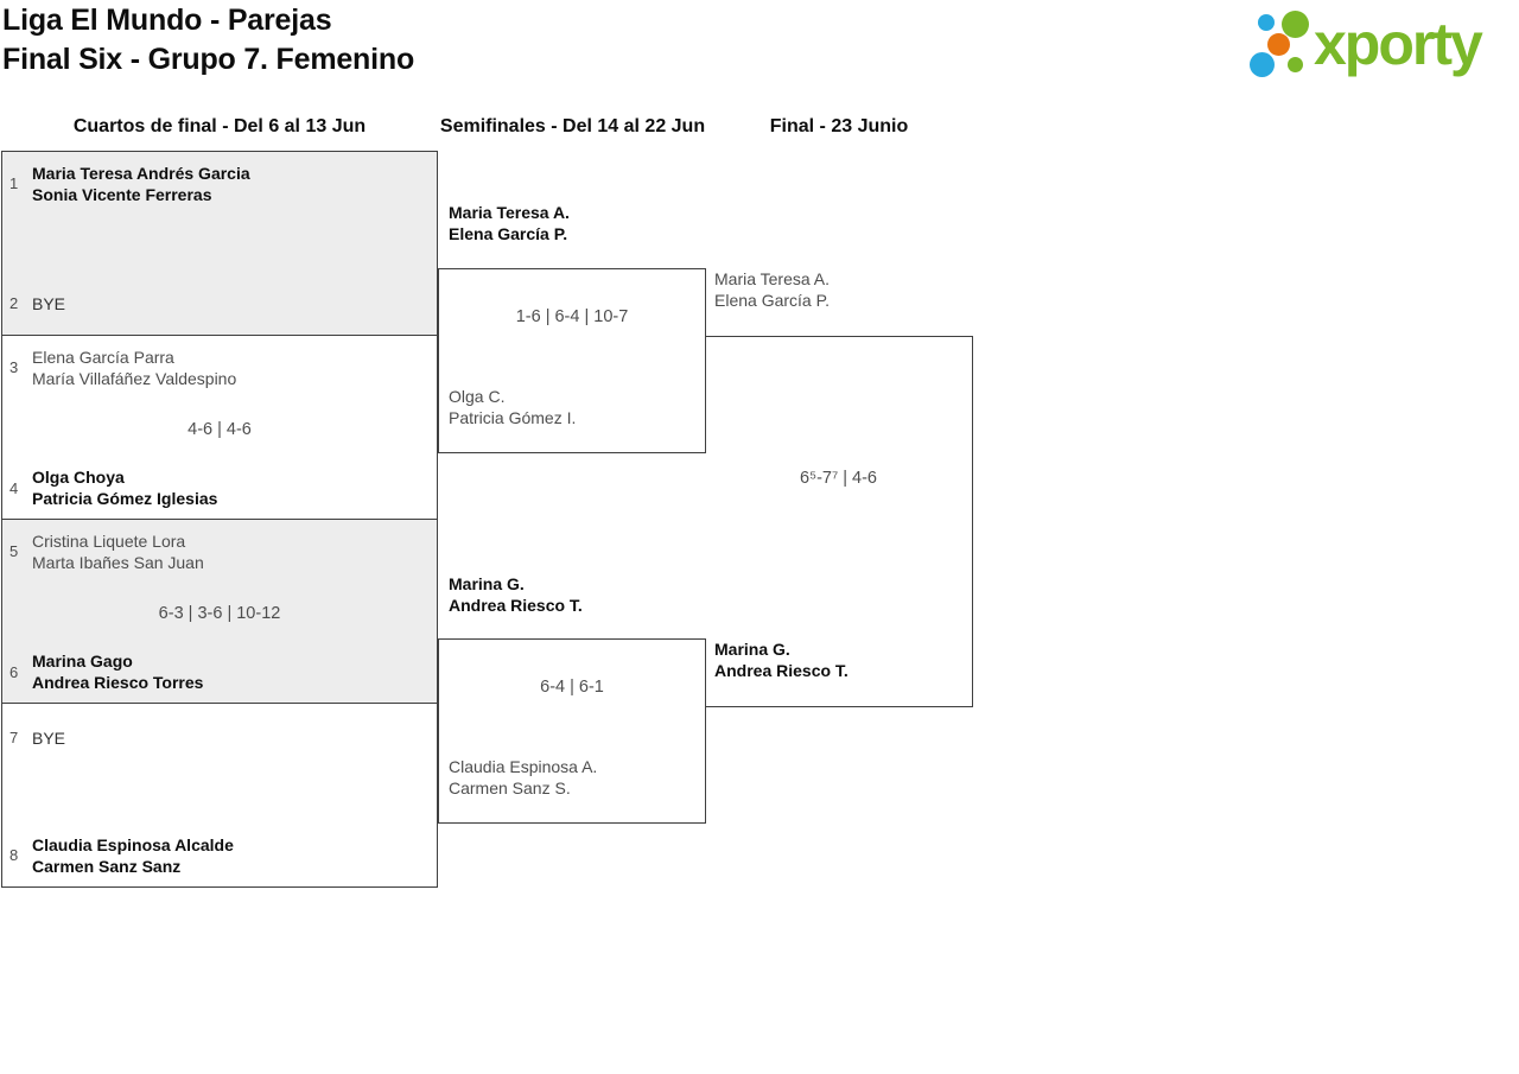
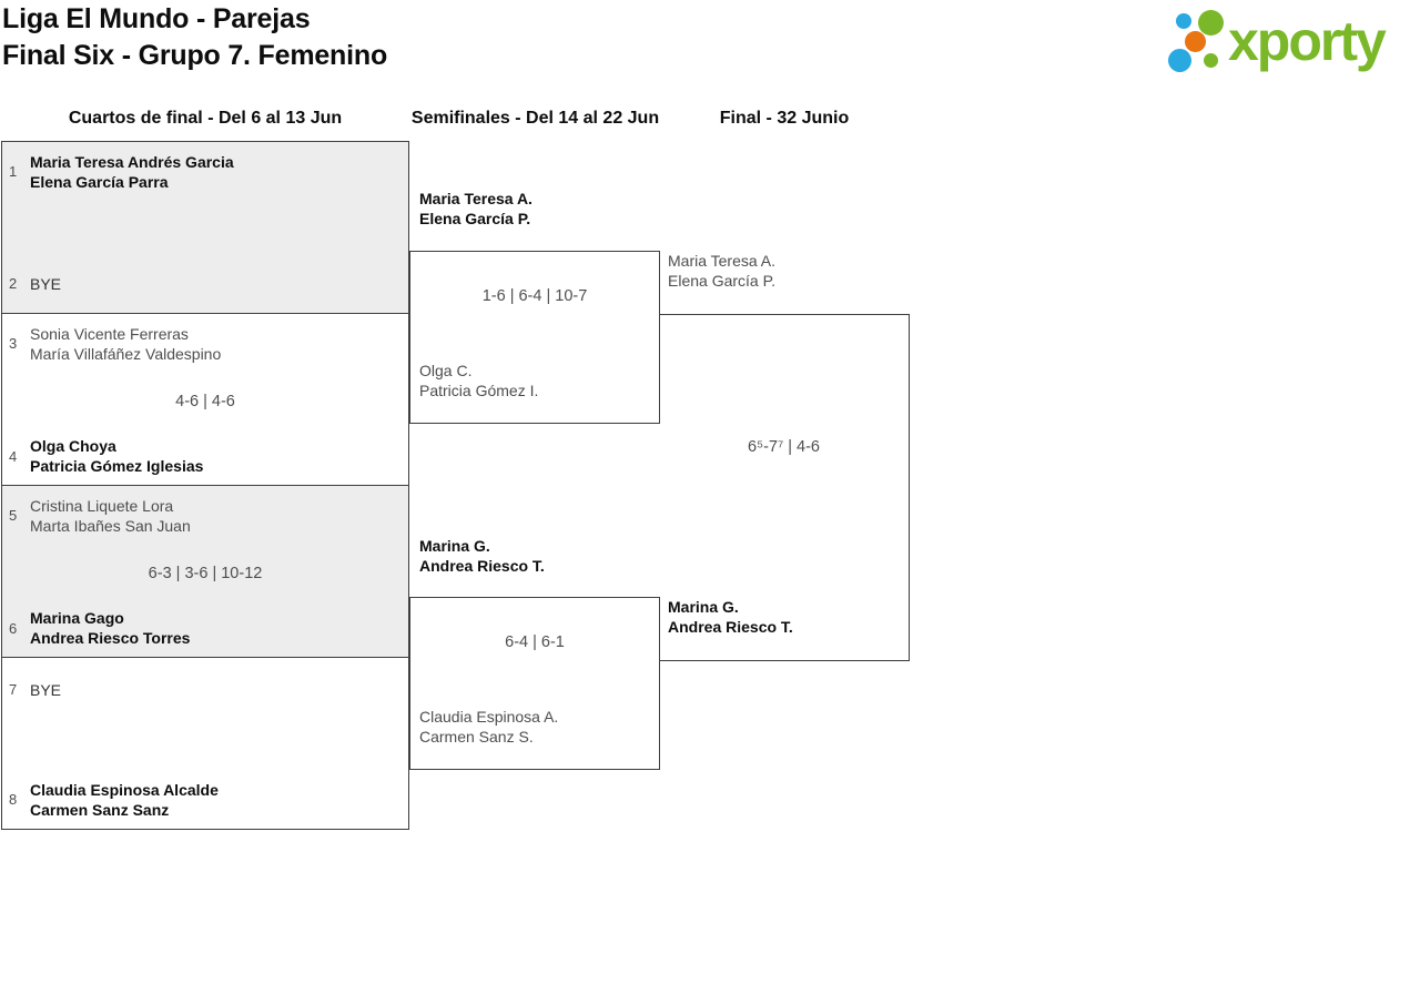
  Liga El Mundo - Parejas
  Final Six - Grupo 7. Femenino
  xporty
  Cuartos de final - Del 6 al 13 Jun
  Semifinales - Del 14 al 22 Jun
- Final - 23 Junio
+ Final - 32 Junio
  1
  Maria Teresa Andrés Garcia
- Sonia Vicente Ferreras
+ Elena García Parra
  2
  BYE
  3
- Elena García Parra
+ Sonia Vicente Ferreras
  María Villafáñez Valdespino
  4-6 | 4-6
  4
  Olga Choya
  Patricia Gómez Iglesias
  5
  Cristina Liquete Lora
  Marta Ibañes San Juan
  6-3 | 3-6 | 10-12
  6
  Marina Gago
  Andrea Riesco Torres
  7
  BYE
  8
  Claudia Espinosa Alcalde
  Carmen Sanz Sanz
  Maria Teresa A.
  Elena García P.
  1-6 | 6-4 | 10-7
  Olga C.
  Patricia Gómez I.
  Marina G.
  Andrea Riesco T.
  6-4 | 6-1
  Claudia Espinosa A.
  Carmen Sanz S.
  Maria Teresa A.
  Elena García P.
  6⁵-7⁷ | 4-6
  Marina G.
  Andrea Riesco T.
